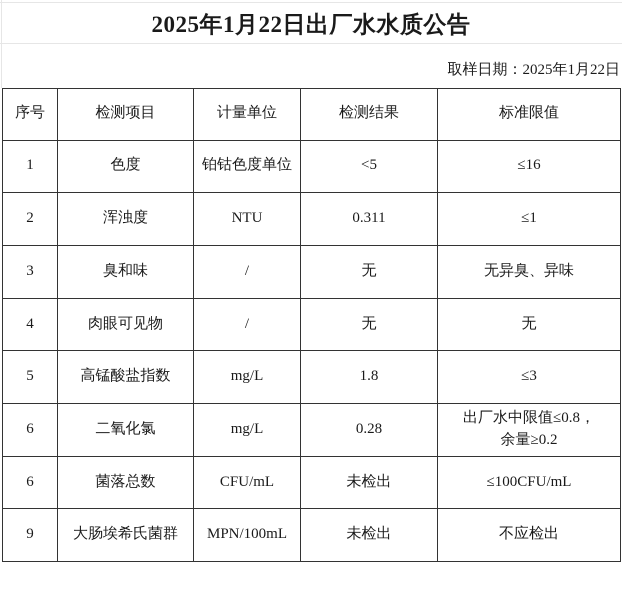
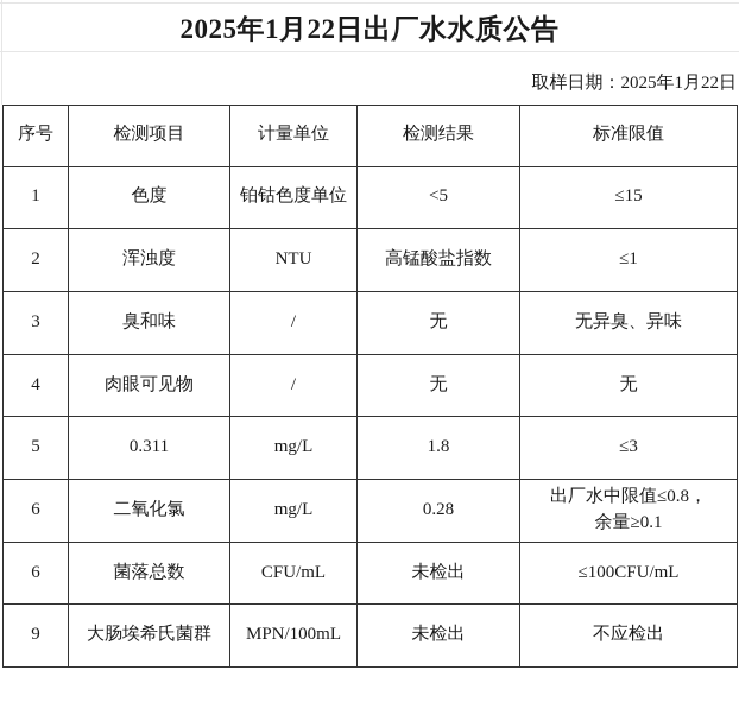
  2025年1月22日出厂水水质公告
  取样日期：2025年1月22日
  序号	检测项目	计量单位	检测结果	标准限值
- 1	色度	铂钴色度单位	<5	≤16
+ 1	色度	铂钴色度单位	<5	≤15
- 2	浑浊度	NTU	0.311	≤1
+ 2	浑浊度	NTU	高锰酸盐指数	≤1
  3	臭和味	/	无	无异臭、异味
  4	肉眼可见物	/	无	无
- 5	高锰酸盐指数	mg/L	1.8	≤3
+ 5	0.311	mg/L	1.8	≤3
- 6	二氧化氯	mg/L	0.28	出厂水中限值≤0.8， 余量≥0.2
+ 6	二氧化氯	mg/L	0.28	出厂水中限值≤0.8， 余量≥0.1
  6	菌落总数	CFU/mL	未检出	≤100CFU/mL
  9	大肠埃希氏菌群	MPN/100mL	未检出	不应检出
